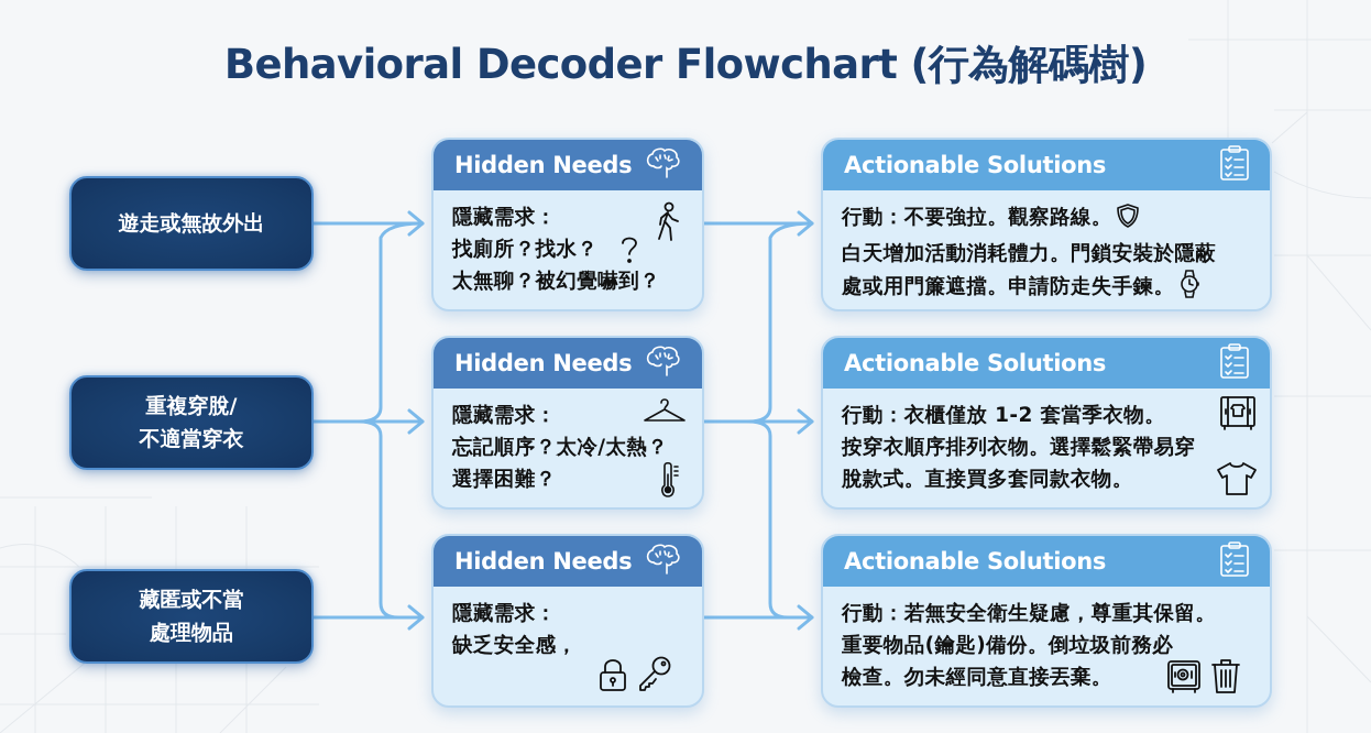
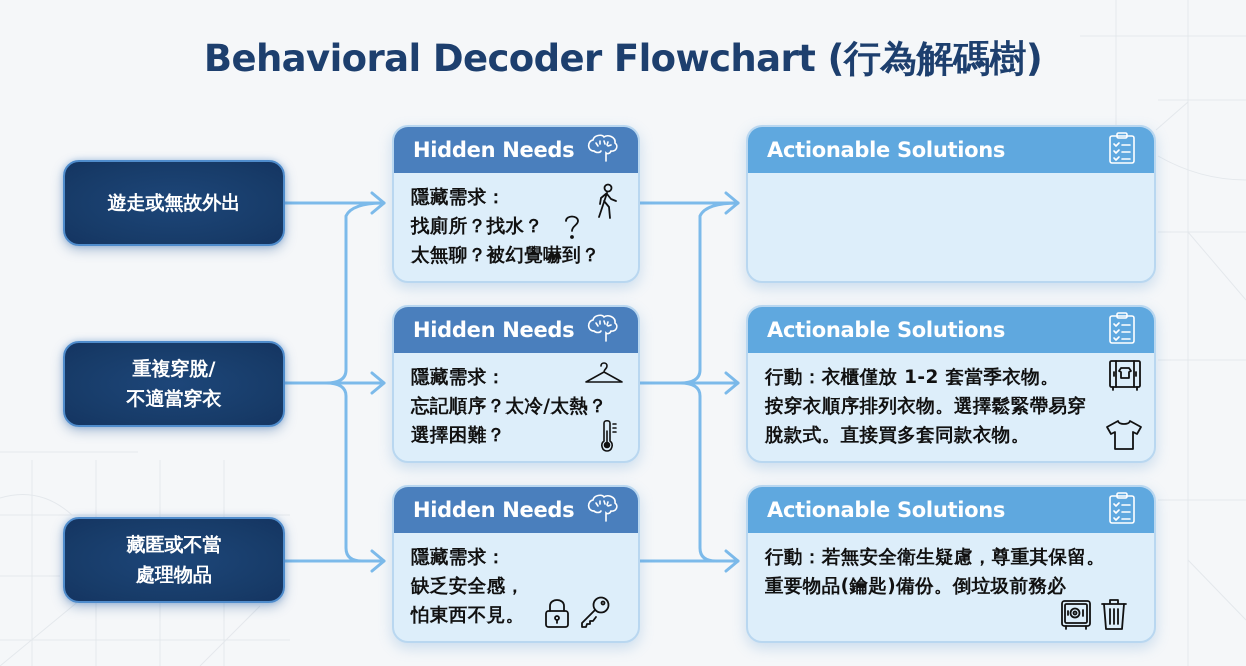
  Behavioral Decoder Flowchart (行為解碼樹)
  遊走或無故外出
  Hidden Needs
  隱藏需求：
  找廁所？找水？
  太無聊？被幻覺嚇到？
  Actionable Solutions
- 行動：不要強拉。觀察路線。
- 白天增加活動消耗體力。門鎖安裝於隱蔽
- 處或用門簾遮擋。申請防走失手鍊。
  重複穿脫/
  不適當穿衣
  Hidden Needs
  隱藏需求：
  忘記順序？太冷/太熱？
  選擇困難？
  Actionable Solutions
  行動：衣櫃僅放 1-2 套當季衣物。
  按穿衣順序排列衣物。選擇鬆緊帶易穿
  脫款式。直接買多套同款衣物。
  藏匿或不當
  處理物品
  Hidden Needs
  隱藏需求：
  缺乏安全感，
+ 怕東西不見。
  Actionable Solutions
  行動：若無安全衛生疑慮，尊重其保留。
  重要物品(鑰匙)備份。倒垃圾前務必
- 檢查。勿未經同意直接丟棄。
